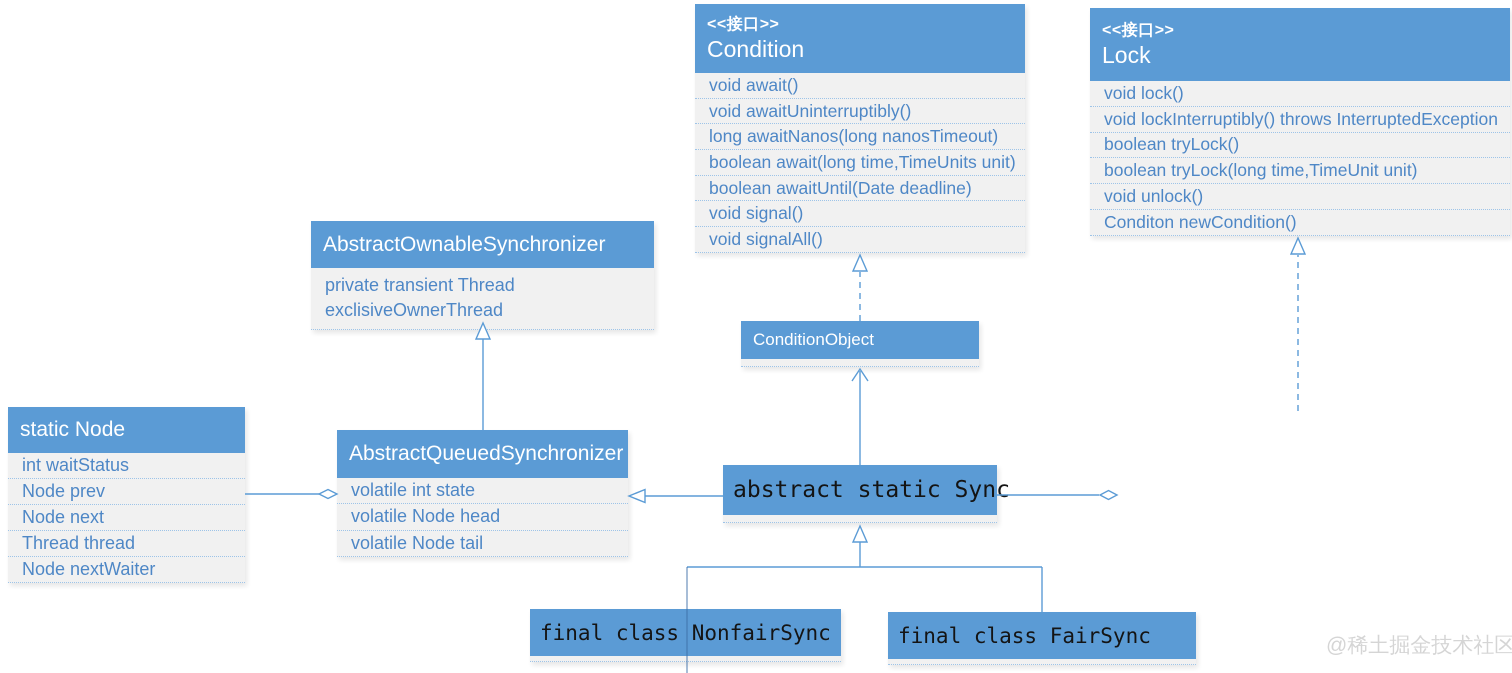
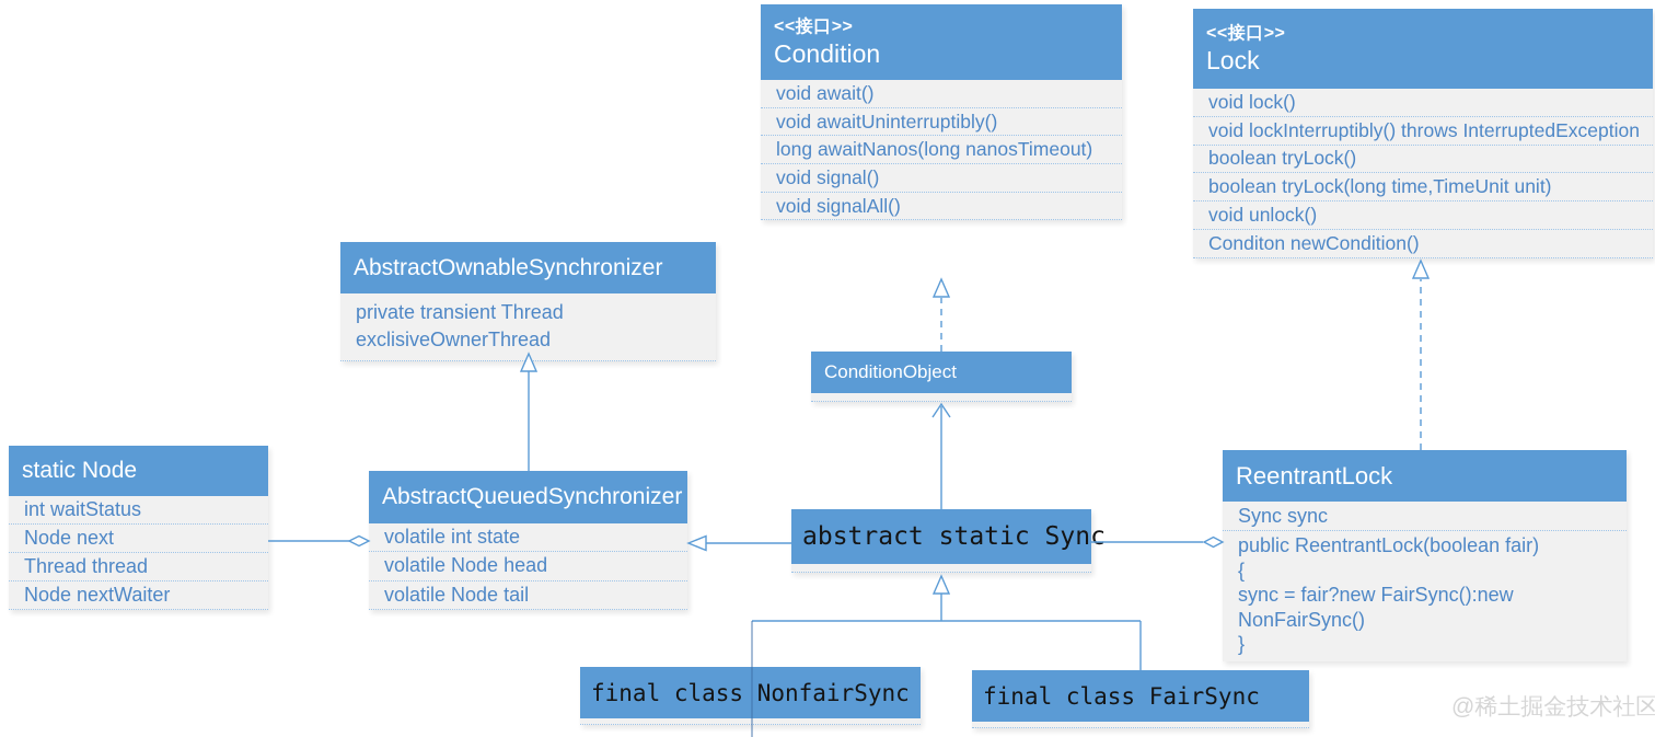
  <<接口>>
  Condition
  void await()
  void awaitUninterruptibly()
  long awaitNanos(long nanosTimeout)
- boolean await(long time,TimeUnits unit)
- boolean awaitUntil(Date deadline)
  void signal()
  void signalAll()
  <<接口>>
  Lock
  void lock()
  void lockInterruptibly() throws InterruptedException
  boolean tryLock()
  boolean tryLock(long time,TimeUnit unit)
  void unlock()
  Conditon newCondition()
  AbstractOwnableSynchronizer
  private transient Thread exclisiveOwnerThread
  static Node
  int waitStatus
- Node prev
  Node next
  Thread thread
  Node nextWaiter
  AbstractQueuedSynchronize
  volatile int state
  volatile Node head
  volatile Node tail
  ConditionObject
  abstract static Syn
+ ReentrantLock
+ Sync sync
+ public ReentrantLock(boolean fair)
+ {
+ sync = fair?new FairSync():new NonFairSync()
+ }
  final class NonfairSync
  final class FairSync
  @稀土掘金技术社区
